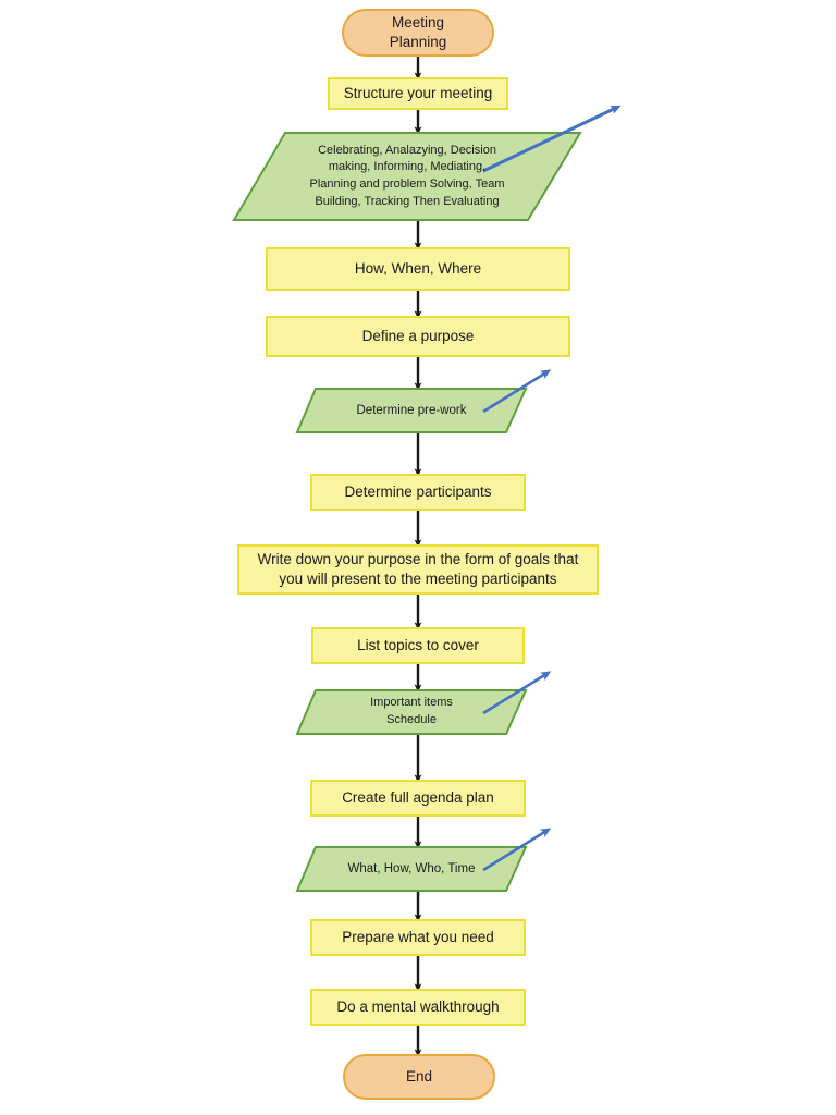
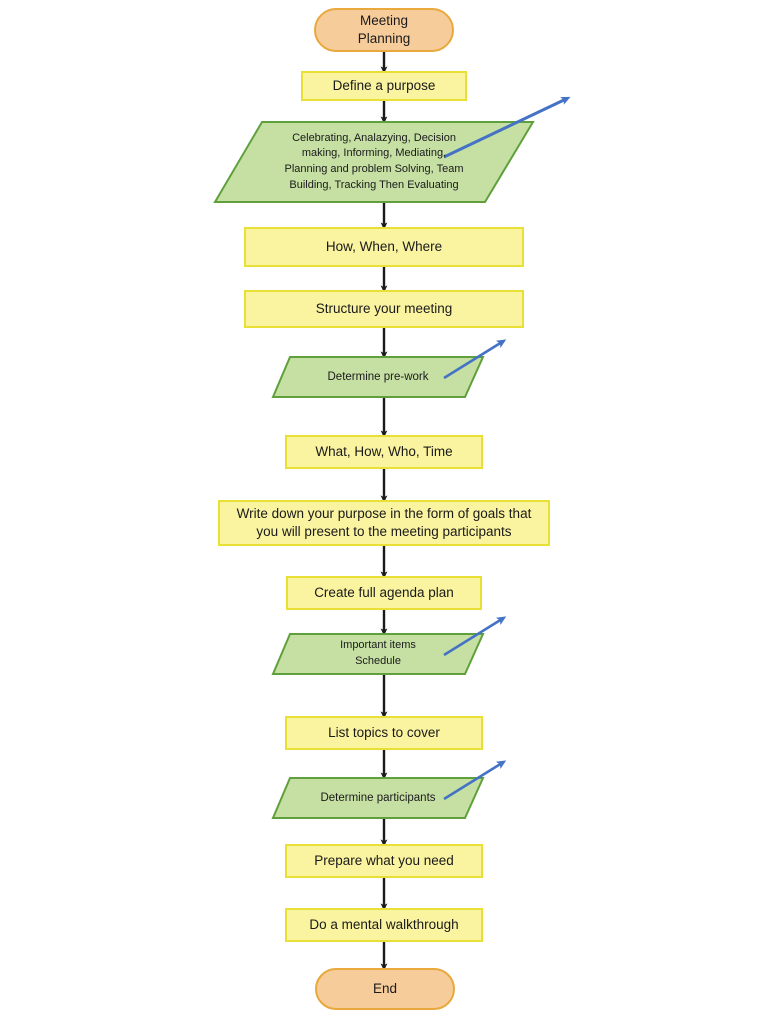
  Meeting
  Planning
- Structure your meeting
+ Define a purpose
  Celebrating, Analazying, Decision
  making, Informing, Mediating,
  Planning and problem Solving, Team
  Building, Tracking Then Evaluating
  How, When, Where
- Define a purpose
+ Structure your meeting
  Determine pre-work
- Determine participants
+ What, How, Who, Time
  Write down your purpose in the form of goals that
  you will present to the meeting participants
- List topics to cover
+ Create full agenda plan
  Important items
  Schedule
- Create full agenda plan
+ List topics to cover
- What, How, Who, Time
+ Determine participants
  Prepare what you need
  Do a mental walkthrough
  End
